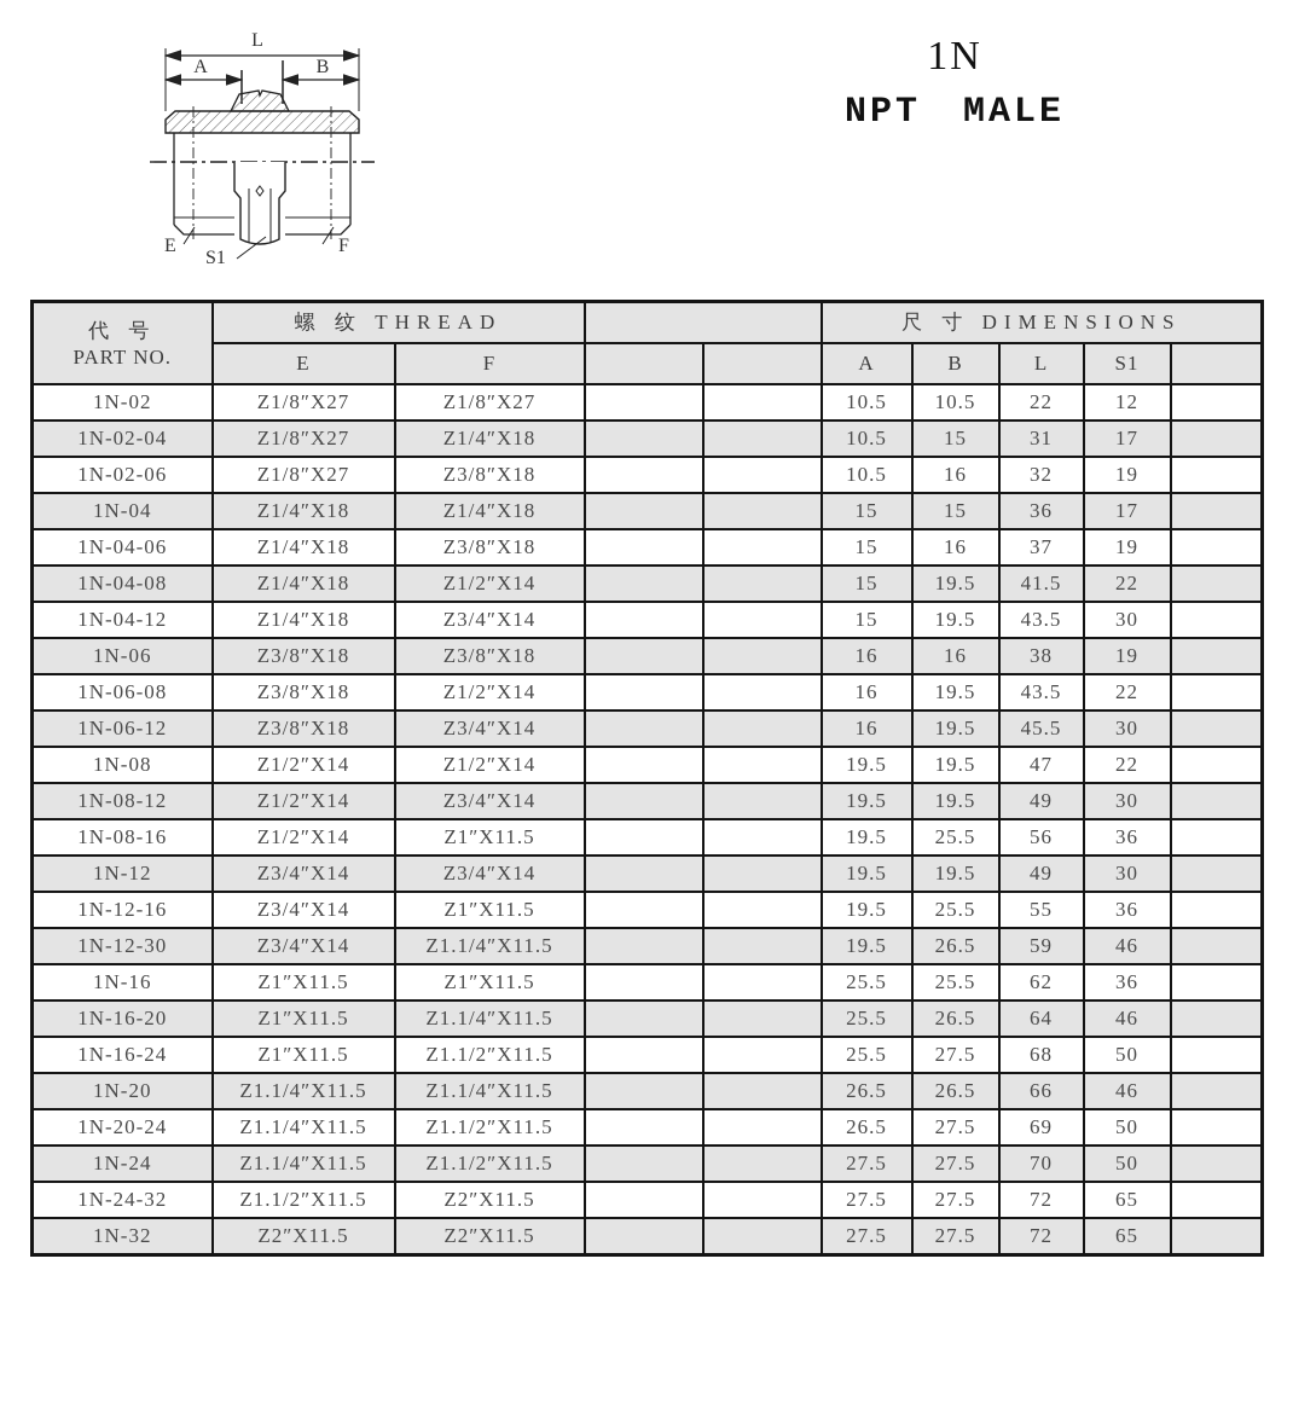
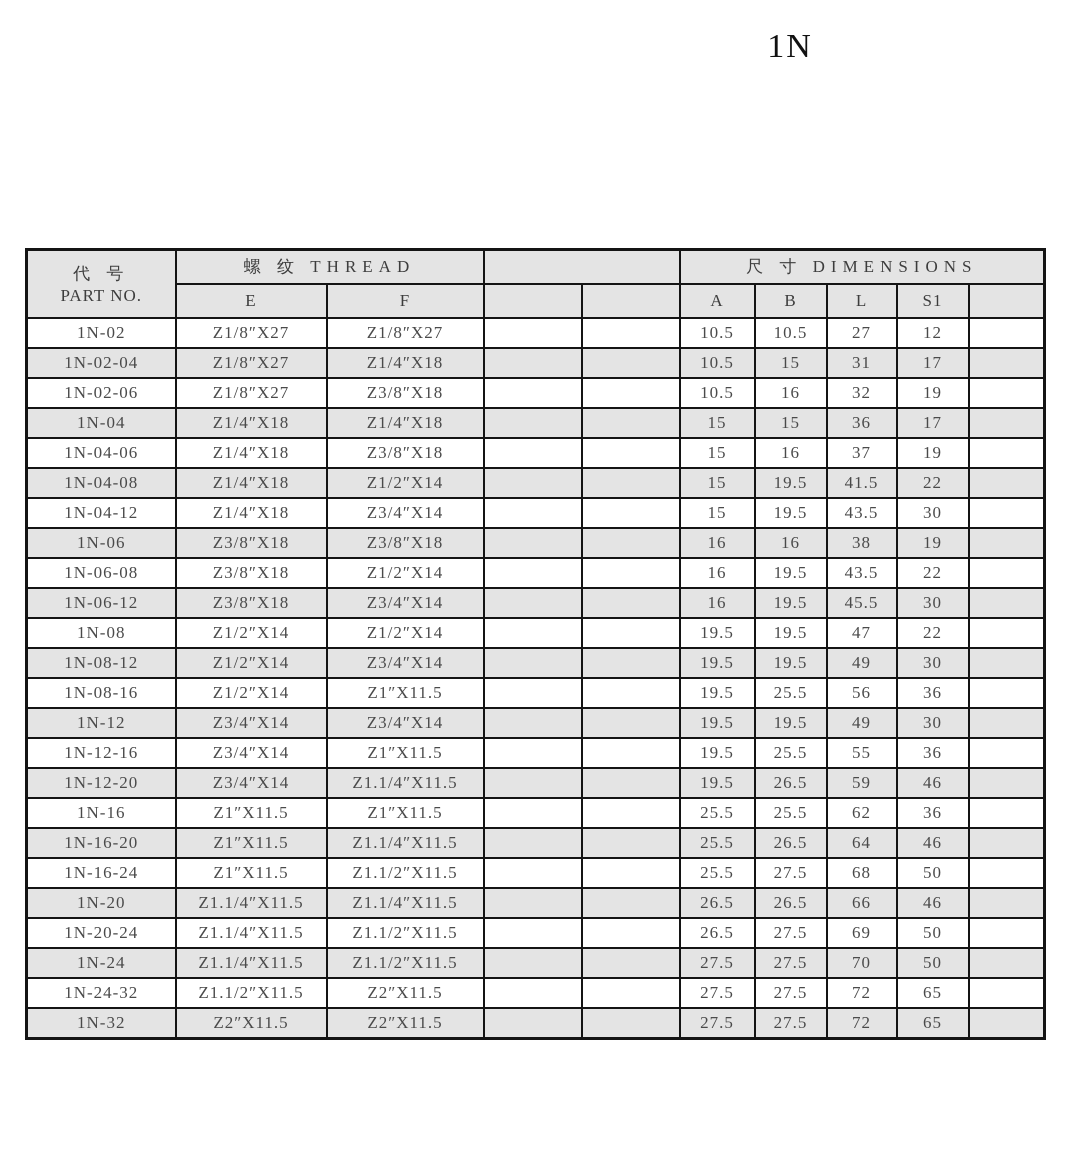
- L
- A
- B
- E
- S1
- F
  1N
- NPT MALE
  代 号 PART NO.	螺 纹 THREAD		尺 寸 DIMENSIONS
  E	F			A	B	L	S1
- 1N-02	Z1/8″X27	Z1/8″X27			10.5	10.5	22	12
+ 1N-02	Z1/8″X27	Z1/8″X27			10.5	10.5	27	12
  1N-02-04	Z1/8″X27	Z1/4″X18			10.5	15	31	17
  1N-02-06	Z1/8″X27	Z3/8″X18			10.5	16	32	19
  1N-04	Z1/4″X18	Z1/4″X18			15	15	36	17
  1N-04-06	Z1/4″X18	Z3/8″X18			15	16	37	19
  1N-04-08	Z1/4″X18	Z1/2″X14			15	19.5	41.5	22
  1N-04-12	Z1/4″X18	Z3/4″X14			15	19.5	43.5	30
  1N-06	Z3/8″X18	Z3/8″X18			16	16	38	19
  1N-06-08	Z3/8″X18	Z1/2″X14			16	19.5	43.5	22
  1N-06-12	Z3/8″X18	Z3/4″X14			16	19.5	45.5	30
  1N-08	Z1/2″X14	Z1/2″X14			19.5	19.5	47	22
  1N-08-12	Z1/2″X14	Z3/4″X14			19.5	19.5	49	30
  1N-08-16	Z1/2″X14	Z1″X11.5			19.5	25.5	56	36
  1N-12	Z3/4″X14	Z3/4″X14			19.5	19.5	49	30
  1N-12-16	Z3/4″X14	Z1″X11.5			19.5	25.5	55	36
- 1N-12-30	Z3/4″X14	Z1.1/4″X11.5			19.5	26.5	59	46
+ 1N-12-20	Z3/4″X14	Z1.1/4″X11.5			19.5	26.5	59	46
  1N-16	Z1″X11.5	Z1″X11.5			25.5	25.5	62	36
  1N-16-20	Z1″X11.5	Z1.1/4″X11.5			25.5	26.5	64	46
  1N-16-24	Z1″X11.5	Z1.1/2″X11.5			25.5	27.5	68	50
  1N-20	Z1.1/4″X11.5	Z1.1/4″X11.5			26.5	26.5	66	46
  1N-20-24	Z1.1/4″X11.5	Z1.1/2″X11.5			26.5	27.5	69	50
  1N-24	Z1.1/4″X11.5	Z1.1/2″X11.5			27.5	27.5	70	50
  1N-24-32	Z1.1/2″X11.5	Z2″X11.5			27.5	27.5	72	65
  1N-32	Z2″X11.5	Z2″X11.5			27.5	27.5	72	65
